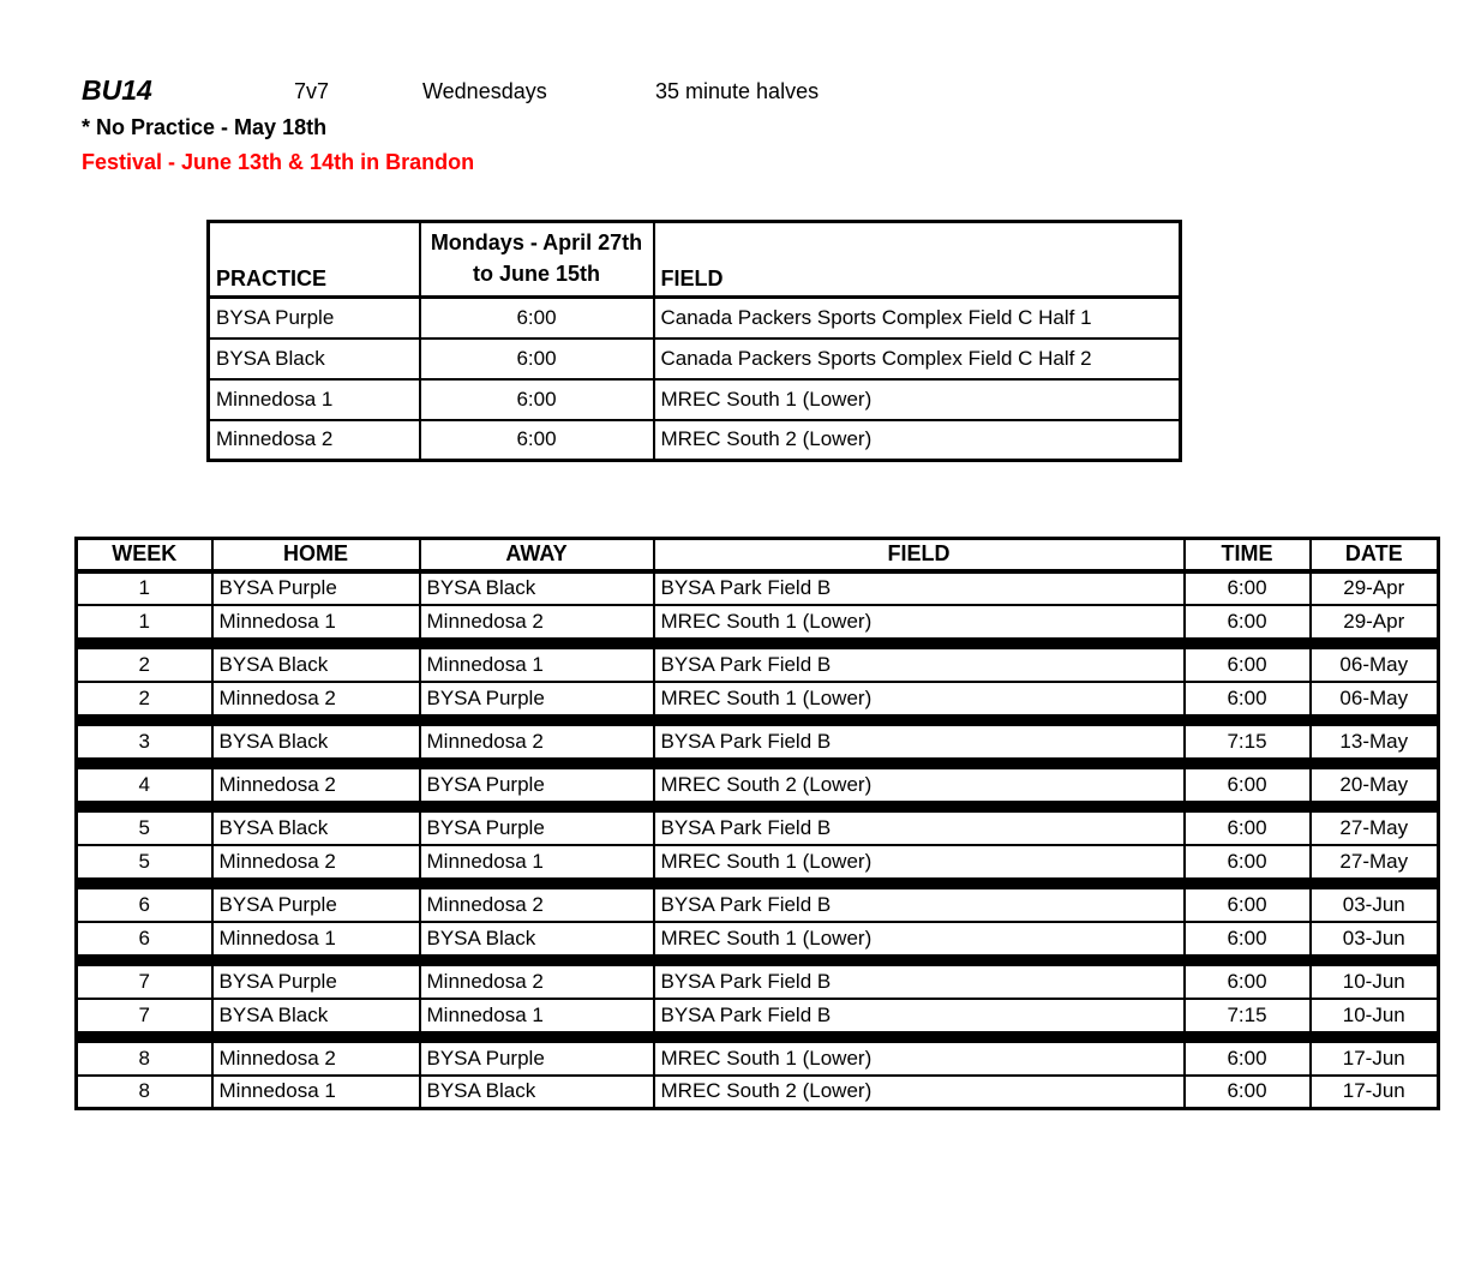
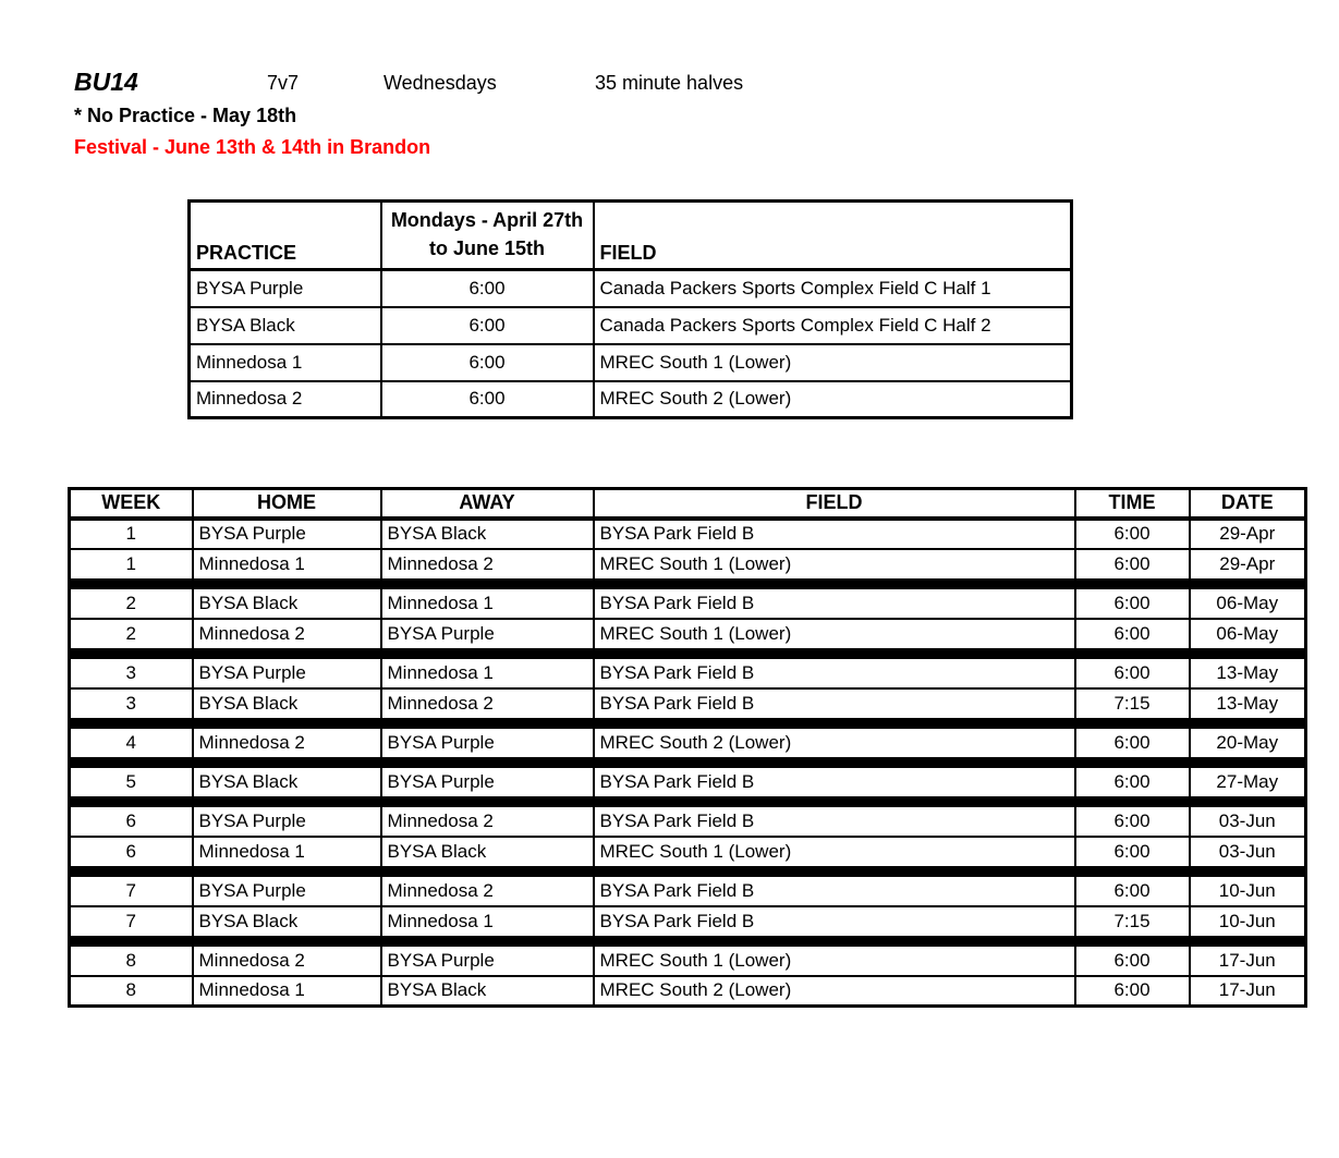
  BU14
  7v7
  Wednesdays
  35 minute halves
  * No Practice - May 18th
  Festival - June 13th & 14th in Brandon
  PRACTICE	Mondays - April 27th to June 15th	FIELD
  BYSA Purple	6:00	Canada Packers Sports Complex Field C Half 1
  BYSA Black	6:00	Canada Packers Sports Complex Field C Half 2
  Minnedosa 1	6:00	MREC South 1 (Lower)
  Minnedosa 2	6:00	MREC South 2 (Lower)
  WEEK	HOME	AWAY	FIELD	TIME	DATE
  1	BYSA Purple	BYSA Black	BYSA Park Field B	6:00	29-Apr
  1	Minnedosa 1	Minnedosa 2	MREC South 1 (Lower)	6:00	29-Apr
  2	BYSA Black	Minnedosa 1	BYSA Park Field B	6:00	06-May
  2	Minnedosa 2	BYSA Purple	MREC South 1 (Lower)	6:00	06-May
+ 3	BYSA Purple	Minnedosa 1	BYSA Park Field B	6:00	13-May
  3	BYSA Black	Minnedosa 2	BYSA Park Field B	7:15	13-May
  4	Minnedosa 2	BYSA Purple	MREC South 2 (Lower)	6:00	20-May
  5	BYSA Black	BYSA Purple	BYSA Park Field B	6:00	27-May
- 5	Minnedosa 2	Minnedosa 1	MREC South 1 (Lower)	6:00	27-May
  6	BYSA Purple	Minnedosa 2	BYSA Park Field B	6:00	03-Jun
  6	Minnedosa 1	BYSA Black	MREC South 1 (Lower)	6:00	03-Jun
  7	BYSA Purple	Minnedosa 2	BYSA Park Field B	6:00	10-Jun
  7	BYSA Black	Minnedosa 1	BYSA Park Field B	7:15	10-Jun
  8	Minnedosa 2	BYSA Purple	MREC South 1 (Lower)	6:00	17-Jun
  8	Minnedosa 1	BYSA Black	MREC South 2 (Lower)	6:00	17-Jun
